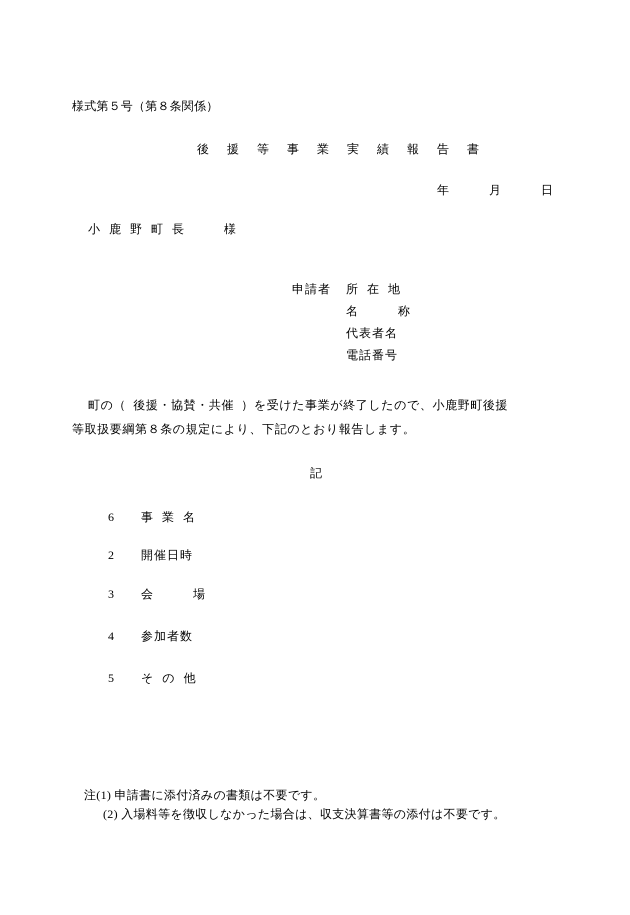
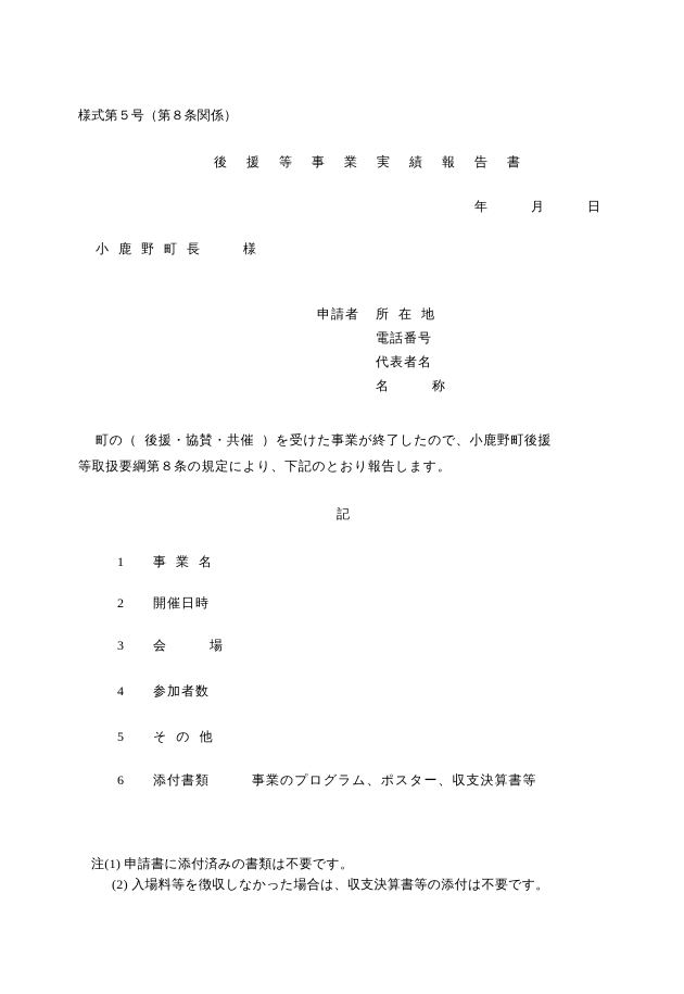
  様式第５号（第８条関係）
  後 援 等 事 業 実 績 報 告 書
  年 月 日
  小 鹿 野 町 長 様
  申請者
  所 在 地
- 名 称
+ 電話番号
  代表者名
- 電話番号
+ 名 称
  町の（ 後援・協賛・共催 ）を受けた事業が終了したので、小鹿野町後援
  等取扱要綱第８条の規定により、下記のとおり報告します。
  記
- 6 事 業 名
+ 1 事 業 名
  2 開催日時
  3 会 場
  4 参加者数
  5 そ の 他
+ 6 添付書類 事業のプログラム、ポスター、収支決算書等
  注(1) 申請書に添付済みの書類は不要です。
  (2) 入場料等を徴収しなかった場合は、収支決算書等の添付は不要です。
